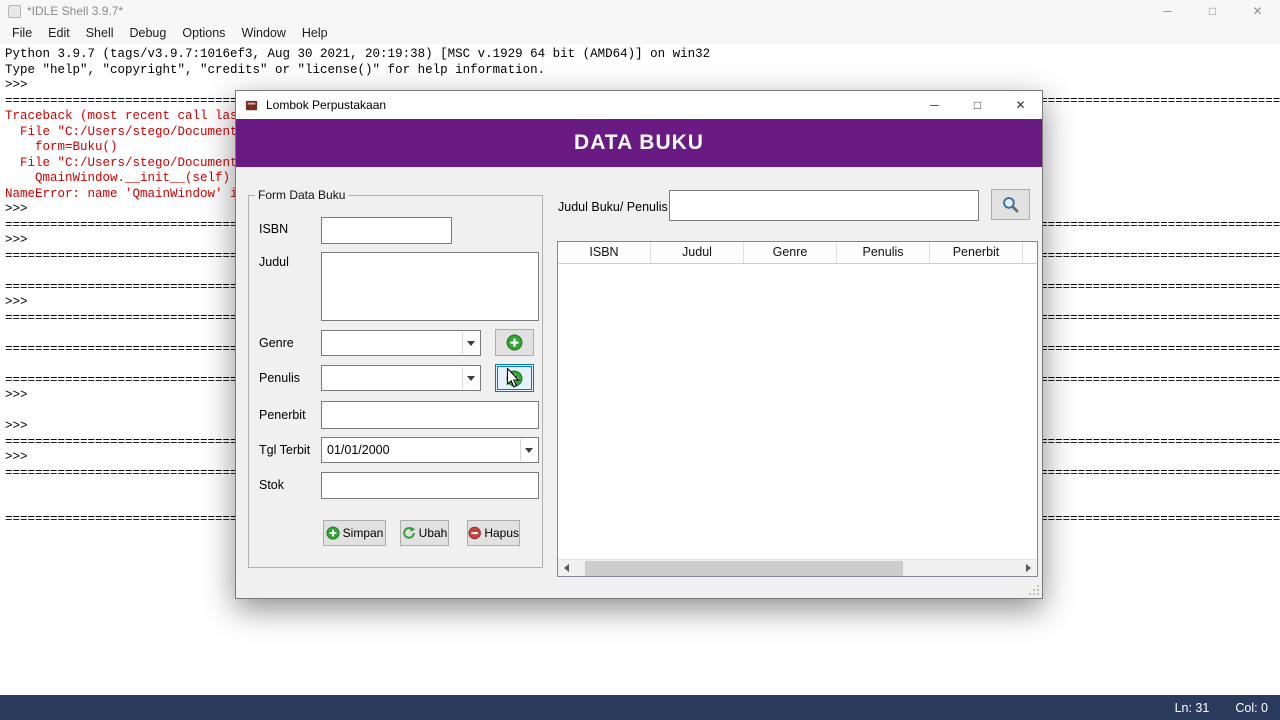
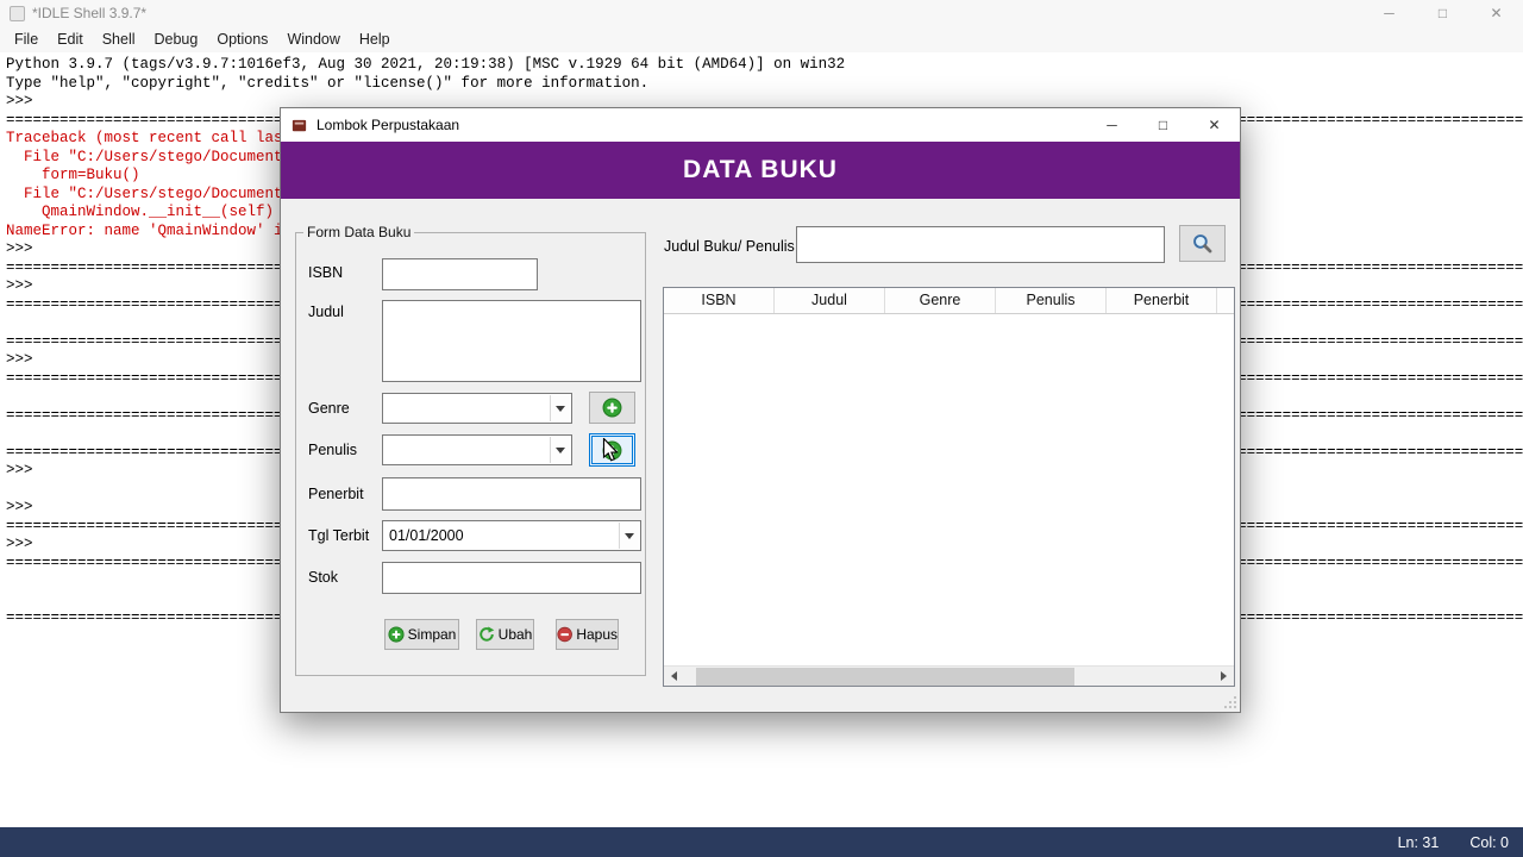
  *IDLE Shell 3.9.7*
  ─
  □
  ✕
  File
  Edit
  Shell
  Debug
  Options
  Window
  Help
  Python 3.9.7 (tags/v3.9.7:1016ef3, Aug 30 2021, 20:19:38) [MSC v.1929 64 bit (AMD64)] on win32
- Type "help", "copyright", "credits" or "license()" for help information.
+ Type "help", "copyright", "credits" or "license()" for more information.
  >>>
  Traceback (most recent call las
  File "C:/Users/stego/Document
  form=Buku()
  File "C:/Users/stego/Document
  QmainWindow.__init__(self)
  NameError: name 'QmainWindow' i
  >>>
  >>>
  >>>
  >>>
  >>>
  >>>
  Ln: 31
  Col: 0
  Lombok Perpustakaan
  ─
  □
  ✕
  DATA BUKU
  Form Data Buku
  ISBN
  Judul
  Genre
  Penulis
  Penerbit
  Tgl Terbit
  01/01/2000
  Stok
  Simpan
  Ubah
  Hapus
  Judul Buku/ Penulis
  ISBN
  Judul
  Genre
  Penulis
  Penerbit
